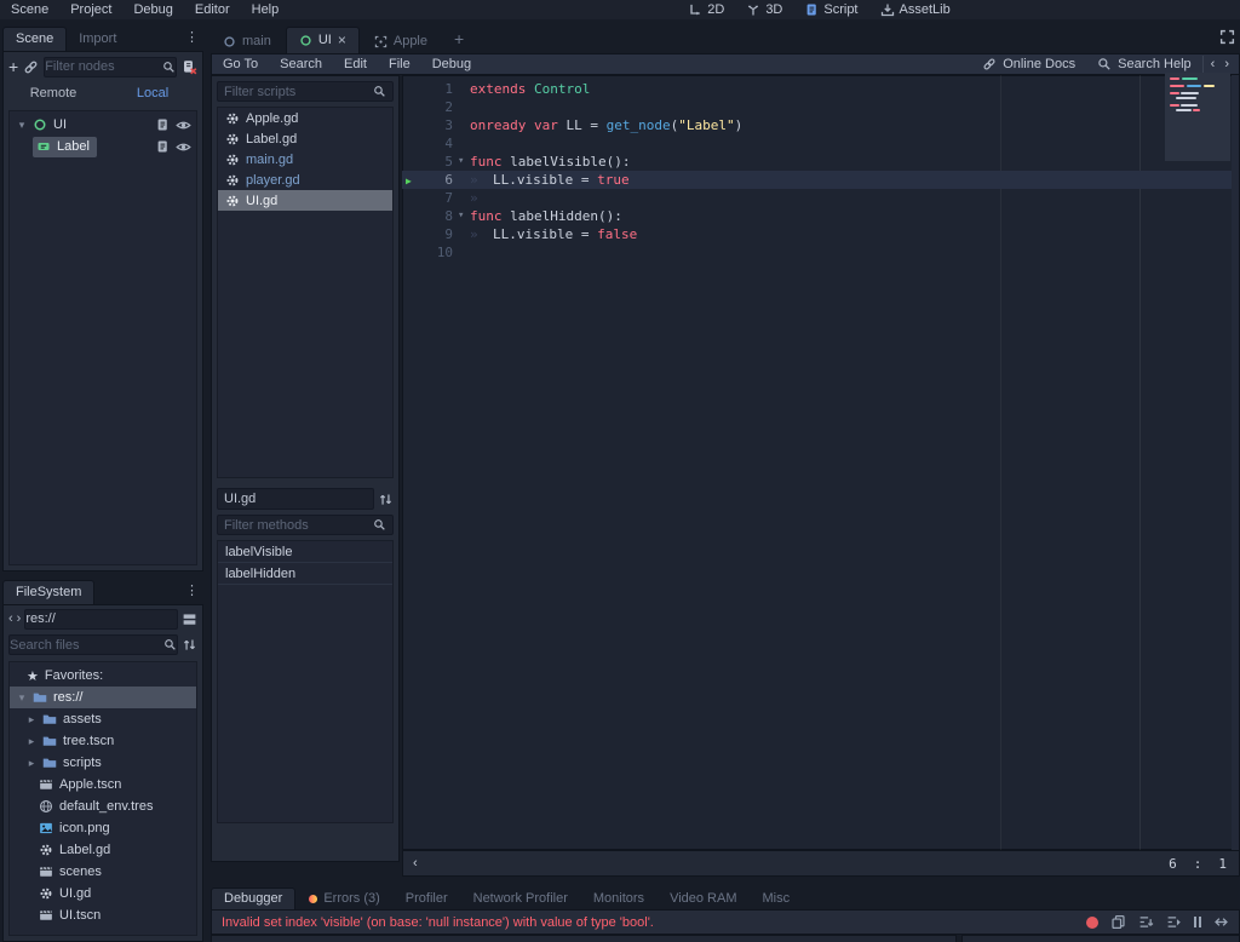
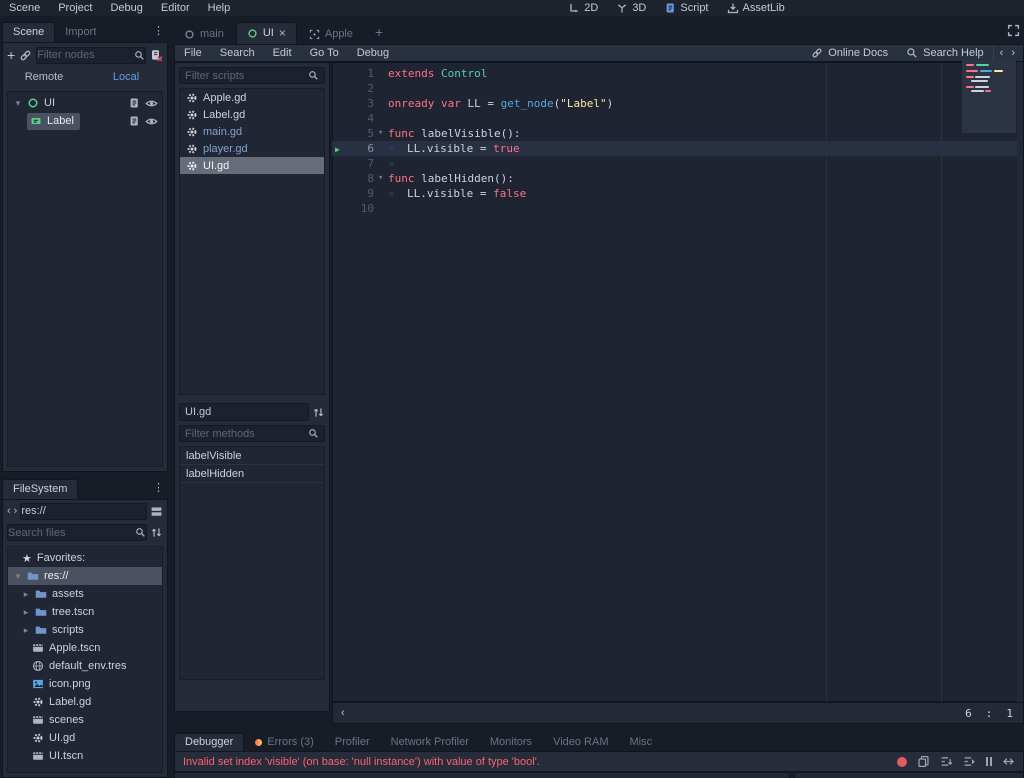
  Scene
  Project
  Debug
  Editor
  Help
  2D
  3D
  Script
  AssetLib
  Scene
  Import
  ⋮
  +
  Filter nodes
  Remote
  Local
  ▾
  UI
  Label
  FileSystem
  ⋮
  ‹
  ›
  res://
  Search files
  ★
  Favorites:
  ▾
  res://
  ▸
  assets
  ▸
  tree.tscn
  ▸
  scripts
  Apple.tscn
  default_env.tres
  icon.png
  Label.gd
  scenes
  UI.gd
  UI.tscn
  main
  UI
  ×
  Apple
  +
- Go To
+ File
  Search
  Edit
- File
+ Go To
  Debug
  Online Docs
  Search Help
  ‹
  ›
  Filter scripts
  Apple.gd
  Label.gd
  main.gd
  player.gd
  UI.gd
  UI.gd
  Filter methods
  labelVisible
  labelHidden
  1
  extends Control
  2
  3
  onready var LL = get_node("Label")
  4
  5
  ▾
  func labelVisible():
  ▶
  6
  LL.visible = true
  7
  »
  8
  ▾
  func labelHidden():
  9
  » LL.visible = false
  10
  ‹
  6
  :
  1
  Debugger
  Errors (3)
  Profiler
  Network Profiler
  Monitors
  Video RAM
  Misc
  Invalid set index 'visible' (on base: 'null instance') with value of type 'bool'.
